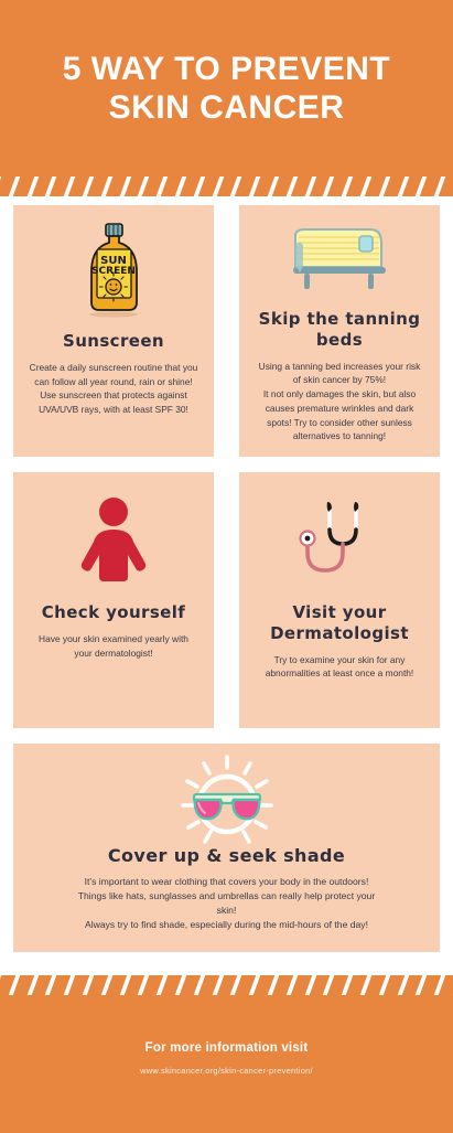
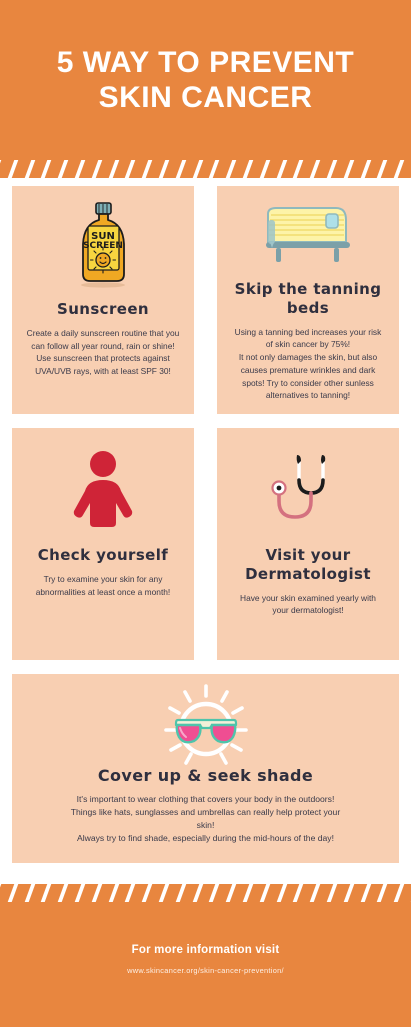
  5 WAY TO PREVENT SKIN CANCER
  SUN
  SCREEN
  Sunscreen
  Create a daily sunscreen routine that you can follow all year round, rain or shine!
  Use sunscreen that protects against UVA/UVB rays, with at least SPF 30!
  Skip the tanning beds
  Using a tanning bed increases your risk of skin cancer by 75%!
  It not only damages the skin, but also causes premature wrinkles and dark spots! Try to consider other sunless alternatives to tanning!
  Check yourself
- Have your skin examined yearly with your dermatologist!
+ Try to examine your skin for any abnormalities at least once a month!
  Visit your Dermatologist
- Try to examine your skin for any abnormalities at least once a month!
+ Have your skin examined yearly with your dermatologist!
  Cover up & seek shade
  It's important to wear clothing that covers your body in the outdoors! Things like hats, sunglasses and umbrellas can really help protect your skin!
  Always try to find shade, especially during the mid-hours of the day!
  For more information visit
  www.skincancer.org/skin-cancer-prevention/
